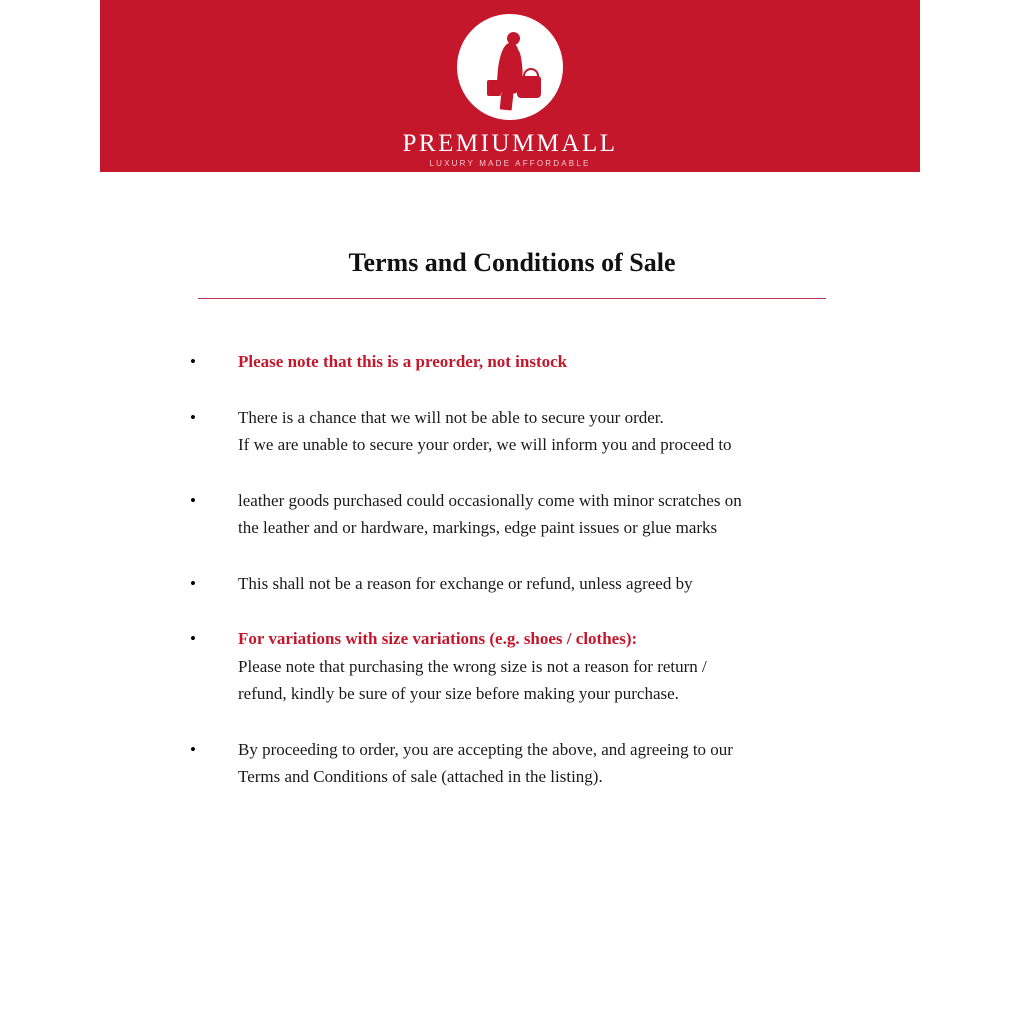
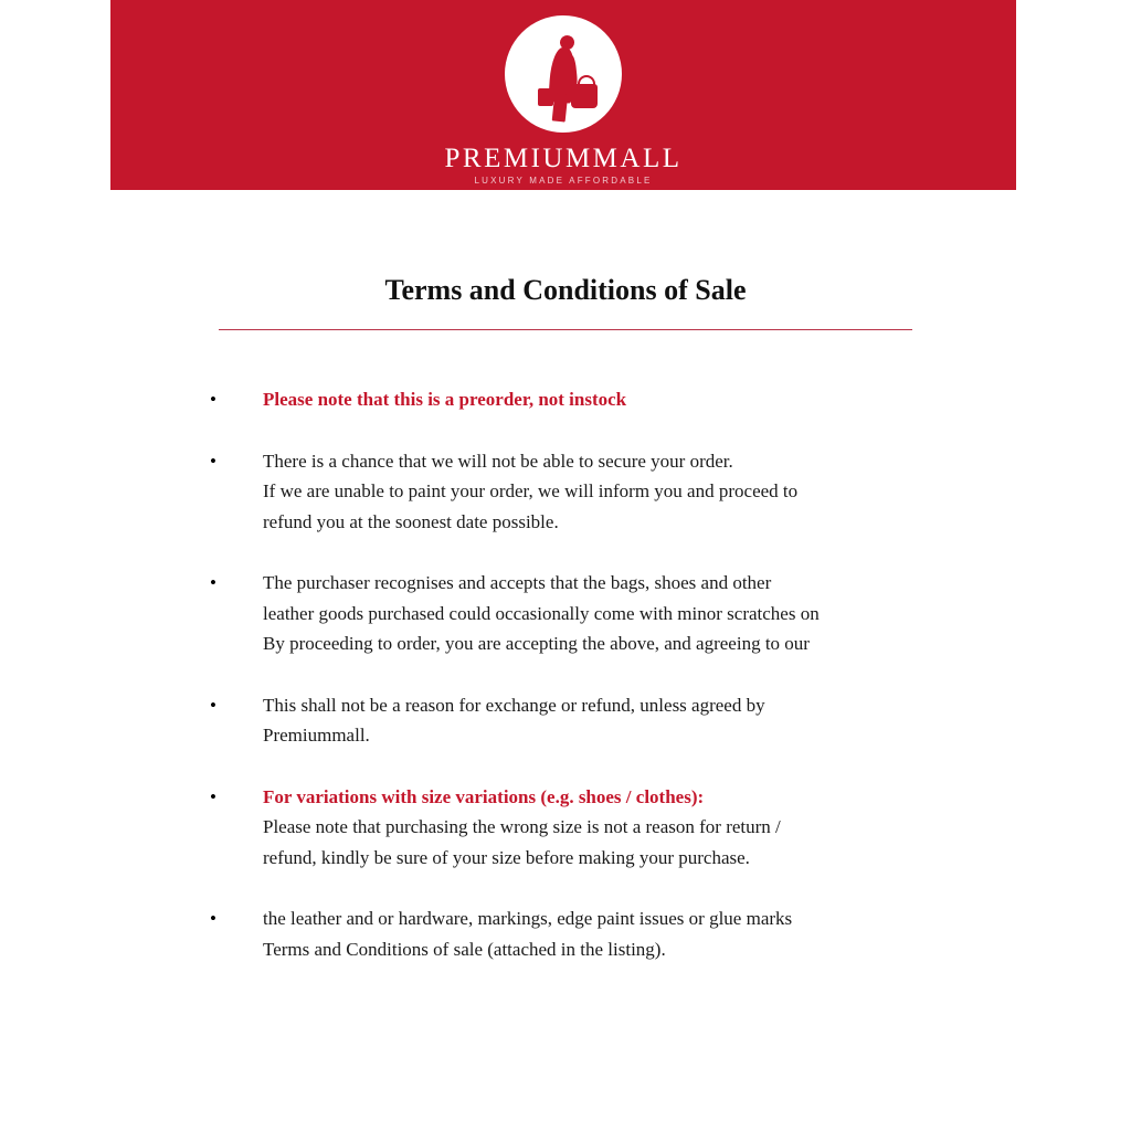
  PREMIUMMALL
  LUXURY MADE AFFORDABLE
  Terms and Conditions of Sale
  •
  Please note that this is a preorder, not instock
  •
  There is a chance that we will not be able to secure your order.
- If we are unable to secure your order, we will inform you and proceed to
+ If we are unable to paint your order, we will inform you and proceed to
+ refund you at the soonest date possible.
  •
+ The purchaser recognises and accepts that the bags, shoes and other
  leather goods purchased could occasionally come with minor scratches on
- the leather and or hardware, markings, edge paint issues or glue marks
+ By proceeding to order, you are accepting the above, and agreeing to our
  •
  This shall not be a reason for exchange or refund, unless agreed by
+ Premiummall.
  •
  For variations with size variations (e.g. shoes / clothes):
  Please note that purchasing the wrong size is not a reason for return /
  refund, kindly be sure of your size before making your purchase.
  •
- By proceeding to order, you are accepting the above, and agreeing to our
+ the leather and or hardware, markings, edge paint issues or glue marks
  Terms and Conditions of sale (attached in the listing).
